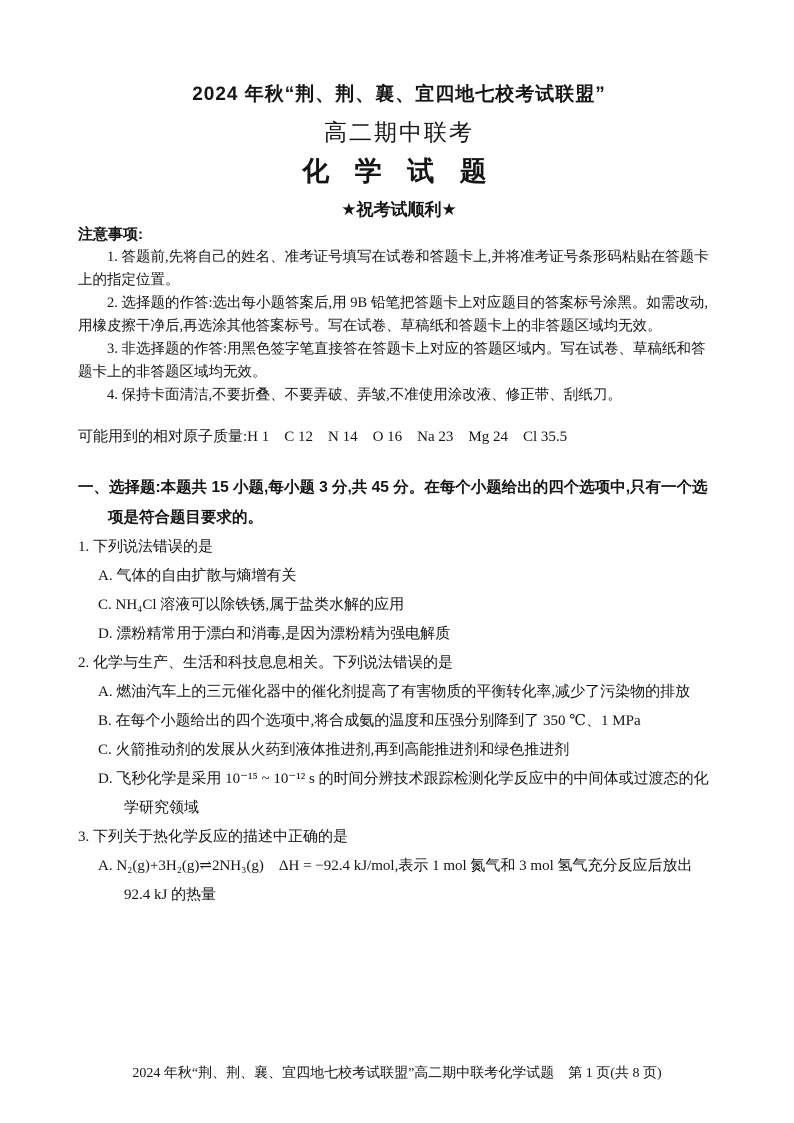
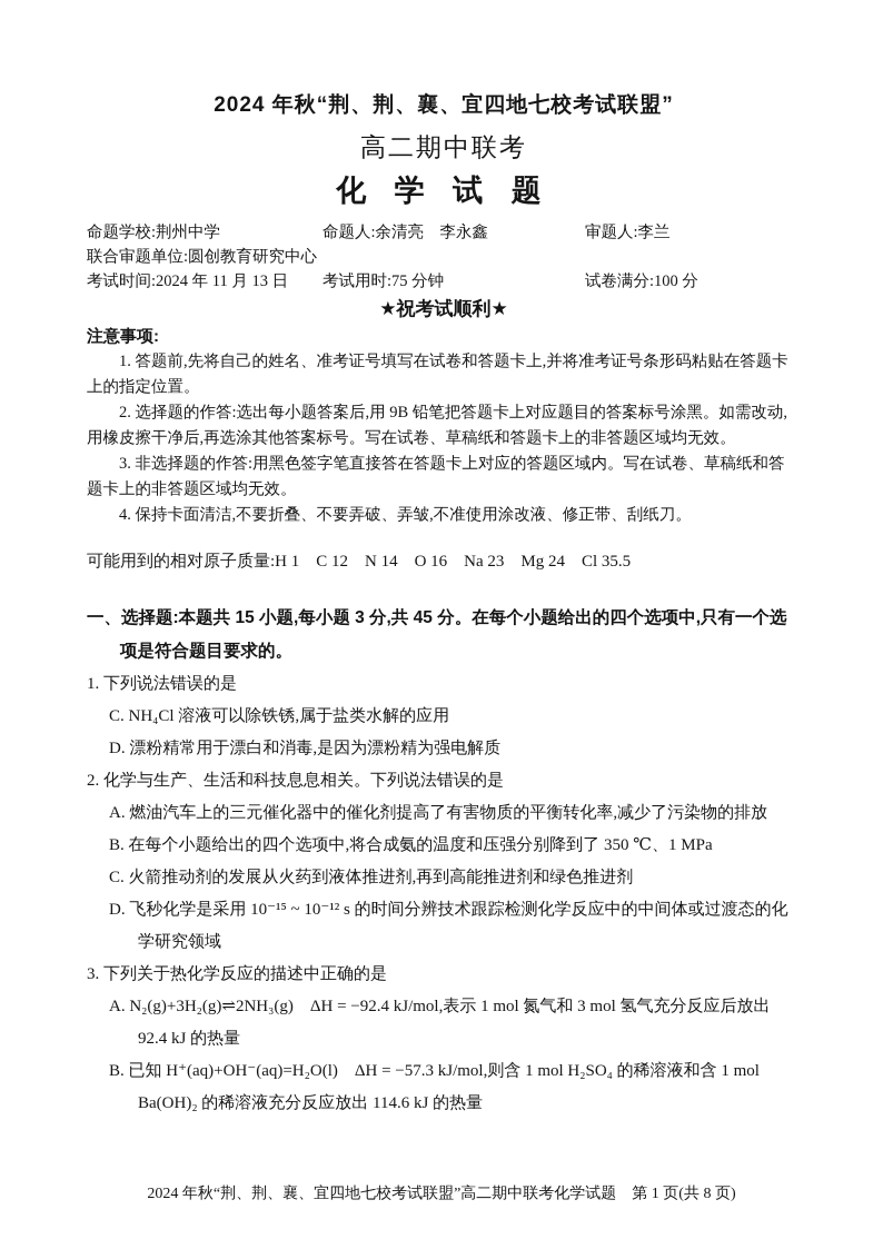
  2024 年秋“荆、荆、襄、宜四地七校考试联盟”
  高二期中联考
  化 学 试 题
+ 命题学校:荆州中学
+ 命题人:余清亮 李永鑫
+ 审题人:李兰
+ 联合审题单位:圆创教育研究中心
+ 考试时间:2024 年 11 月 13 日
+ 考试用时:75 分钟
+ 试卷满分:100 分
  ★祝考试顺利★
  注意事项:
  1. 答题前,先将自己的姓名、准考证号填写在试卷和答题卡上,并将准考证号条形码粘贴在答题卡上的指定位置。
  2. 选择题的作答:选出每小题答案后,用 9B 铅笔把答题卡上对应题目的答案标号涂黑。如需改动,用橡皮擦干净后,再选涂其他答案标号。写在试卷、草稿纸和答题卡上的非答题区域均无效。
  3. 非选择题的作答:用黑色签字笔直接答在答题卡上对应的答题区域内。写在试卷、草稿纸和答题卡上的非答题区域均无效。
  4. 保持卡面清洁,不要折叠、不要弄破、弄皱,不准使用涂改液、修正带、刮纸刀。
  可能用到的相对原子质量:H 1 C 12 N 14 O 16 Na 23 Mg 24 Cl 35.5
  一、选择题:本题共 15 小题,每小题 3 分,共 45 分。在每个小题给出的四个选项中,只有一个选项是符合题目要求的。
  1. 下列说法错误的是
- A. 气体的自由扩散与熵增有关
  C. NH₄Cl 溶液可以除铁锈,属于盐类水解的应用
  D. 漂粉精常用于漂白和消毒,是因为漂粉精为强电解质
  2. 化学与生产、生活和科技息息相关。下列说法错误的是
  A. 燃油汽车上的三元催化器中的催化剂提高了有害物质的平衡转化率,减少了污染物的排放
  B. 在每个小题给出的四个选项中,将合成氨的温度和压强分别降到了 350 ℃、1 MPa
  C. 火箭推动剂的发展从火药到液体推进剂,再到高能推进剂和绿色推进剂
  D. 飞秒化学是采用 10⁻¹⁵ ~ 10⁻¹² s 的时间分辨技术跟踪检测化学反应中的中间体或过渡态的化学研究领域
  3. 下列关于热化学反应的描述中正确的是
  A. N₂(g)+3H₂(g)⇌2NH₃(g) ΔH = −92.4 kJ/mol,表示 1 mol 氮气和 3 mol 氢气充分反应后放出 92.4 kJ 的热量
+ B. 已知 H⁺(aq)+OH⁻(aq)=H₂O(l) ΔH = −57.3 kJ/mol,则含 1 mol H₂SO₄ 的稀溶液和含 1 mol Ba(OH)₂ 的稀溶液充分反应放出 114.6 kJ 的热量
  2024 年秋“荆、荆、襄、宜四地七校考试联盟”高二期中联考化学试题 第 1 页(共 8 页)
